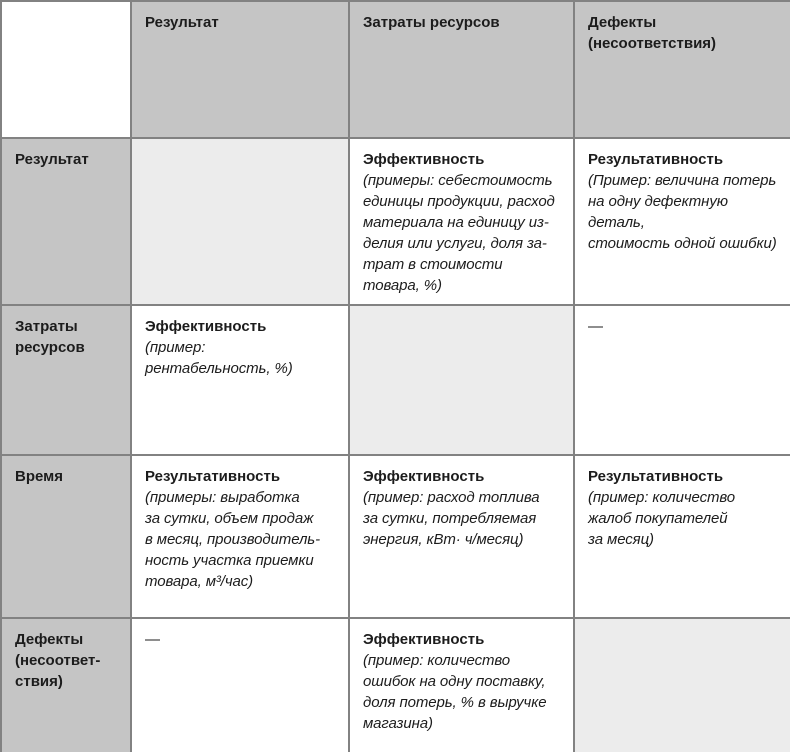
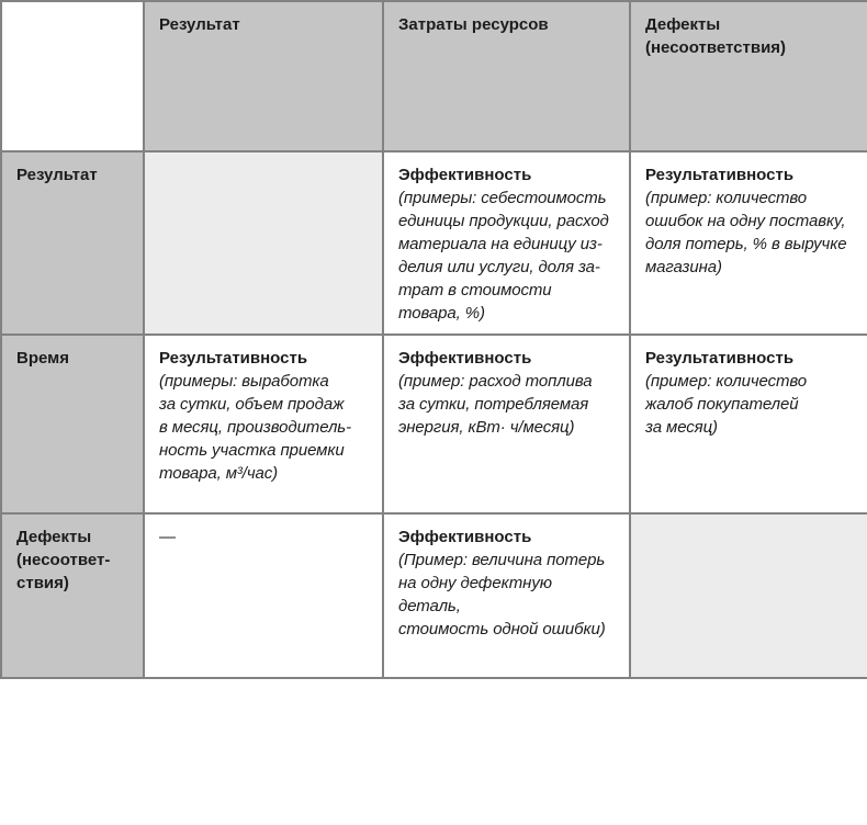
  	Результат	Затраты ресурсов	Дефекты (несоответствия)
- Результат		Эффективность (примеры: себестоимость единицы продукции, расход материала на единицу из- делия или услуги, доля за- трат в стоимости товара, %)	Результативность (Пример: величина потерь на одну дефектную деталь, стоимость одной ошибки)
+ Результат		Эффективность (примеры: себестоимость единицы продукции, расход материала на единицу из- делия или услуги, доля за- трат в стоимости товара, %)	Результативность (пример: количество ошибок на одну поставку, доля потерь, % в выручке магазина)
- Затраты ресурсов	Эффективность (пример: рентабельность, %)		—
  Время	Результативность (примеры: выработка за сутки, объем продаж в месяц, производитель- ность участка приемки товара, м³/час)	Эффективность (пример: расход топлива за сутки, потребляемая энергия, кВт· ч/месяц)	Результативность (пример: количество жалоб покупателей за месяц)
- Дефекты (несоответ- ствия)	—	Эффективность (пример: количество ошибок на одну поставку, доля потерь, % в выручке магазина)
+ Дефекты (несоответ- ствия)	—	Эффективность (Пример: величина потерь на одну дефектную деталь, стоимость одной ошибки)
